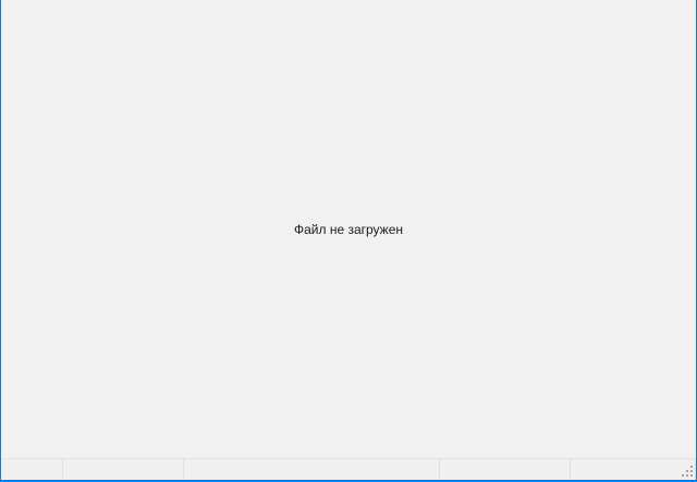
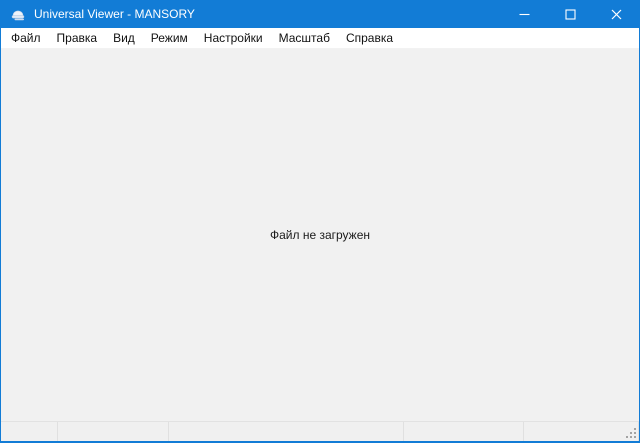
+ Universal Viewer - MANSORY
+ Файл
+ Правка
+ Вид
+ Режим
+ Настройки
+ Масштаб
+ Справка
  Файл не загружен
